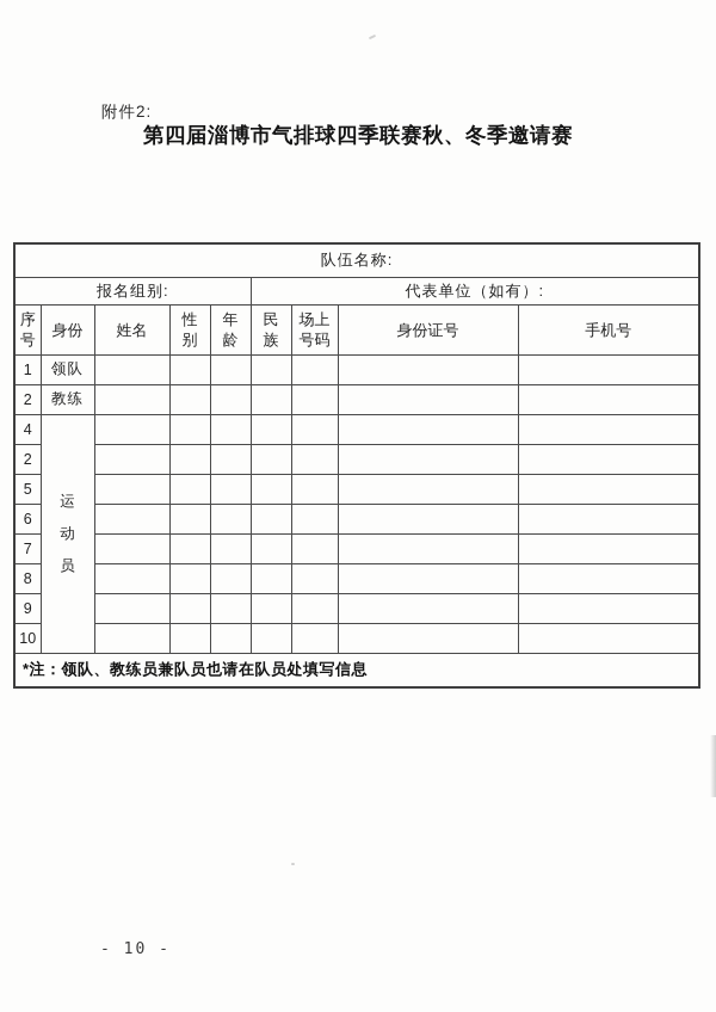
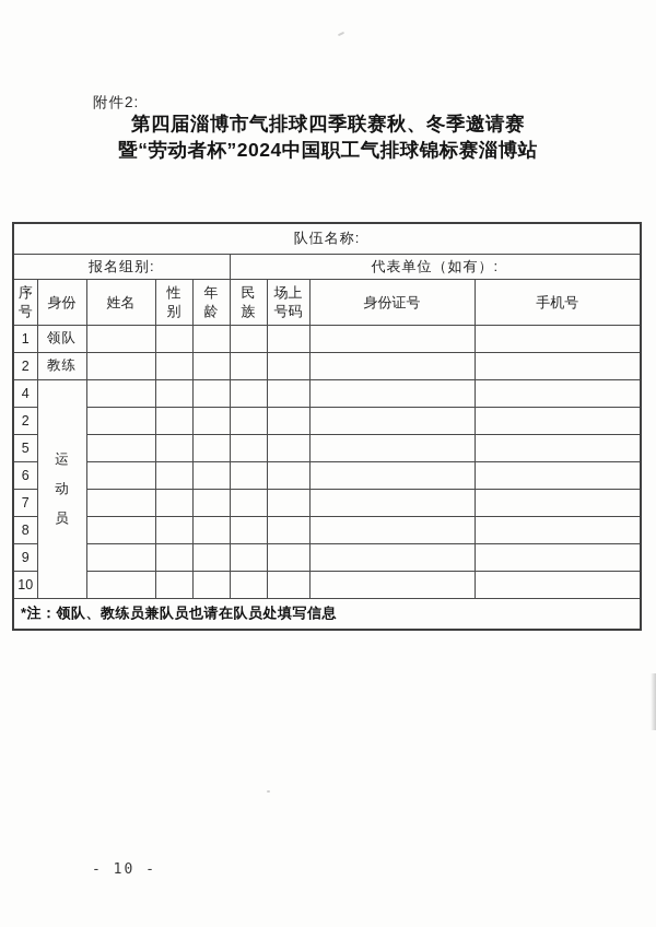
  附件2:
  第四届淄博市气排球四季联赛秋、冬季邀请赛
+ 暨“劳动者杯”2024中国职工气排球锦标赛淄博站
  队伍名称:
  报名组别:	代表单位（如有）:
  序 号	身份	姓名	性 别	年 龄	民 族	场上 号码	身份证号	手机号
  1	领队
  2	教练
  4	运 动 员
  2
  5
  6
  7
  8
  9
  10
  *注：领队、教练员兼队员也请在队员处填写信息
  - 10 -
